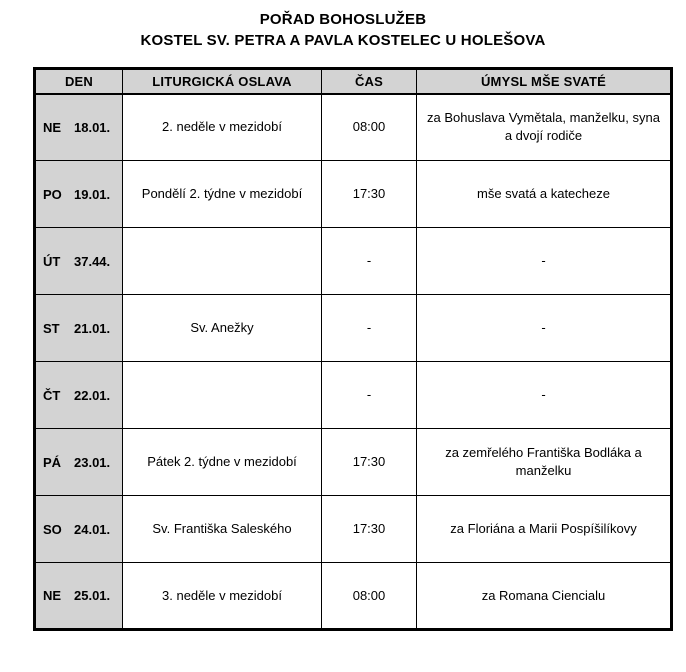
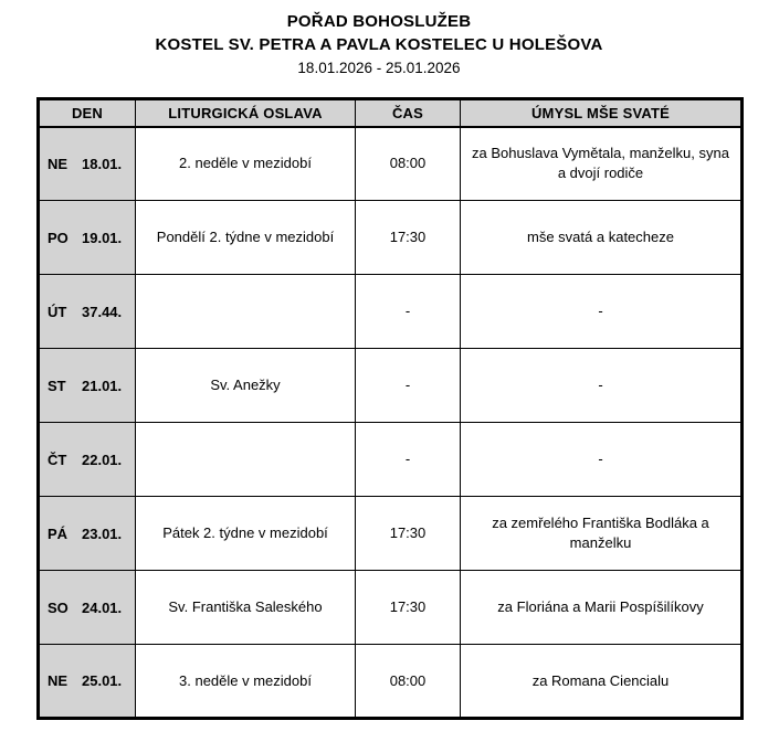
  POŘAD BOHOSLUŽEB
  KOSTEL SV. PETRA A PAVLA KOSTELEC U HOLEŠOVA
+ 18.01.2026 - 25.01.2026
  DEN	LITURGICKÁ OSLAVA	ČAS	ÚMYSL MŠE SVATÉ
  NE 18.01.	2. neděle v mezidobí	08:00	za Bohuslava Vymětala, manželku, syna a dvojí rodiče
  PO 19.01.	Pondělí 2. týdne v mezidobí	17:30	mše svatá a katecheze
  ÚT 37.44.		-	-
  ST 21.01.	Sv. Anežky	-	-
  ČT 22.01.		-	-
  PÁ 23.01.	Pátek 2. týdne v mezidobí	17:30	za zemřelého Františka Bodláka a manželku
  SO 24.01.	Sv. Františka Saleského	17:30	za Floriána a Marii Pospíšilíkovy
  NE 25.01.	3. neděle v mezidobí	08:00	za Romana Ciencialu
